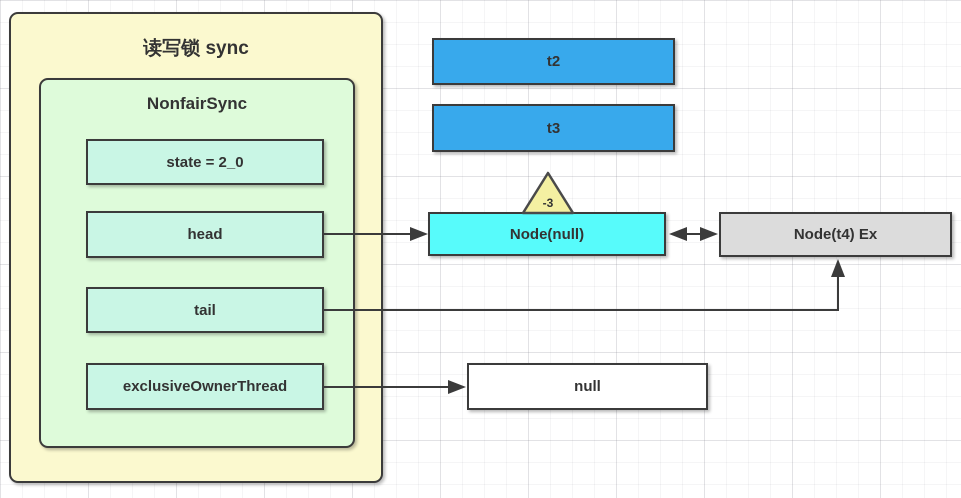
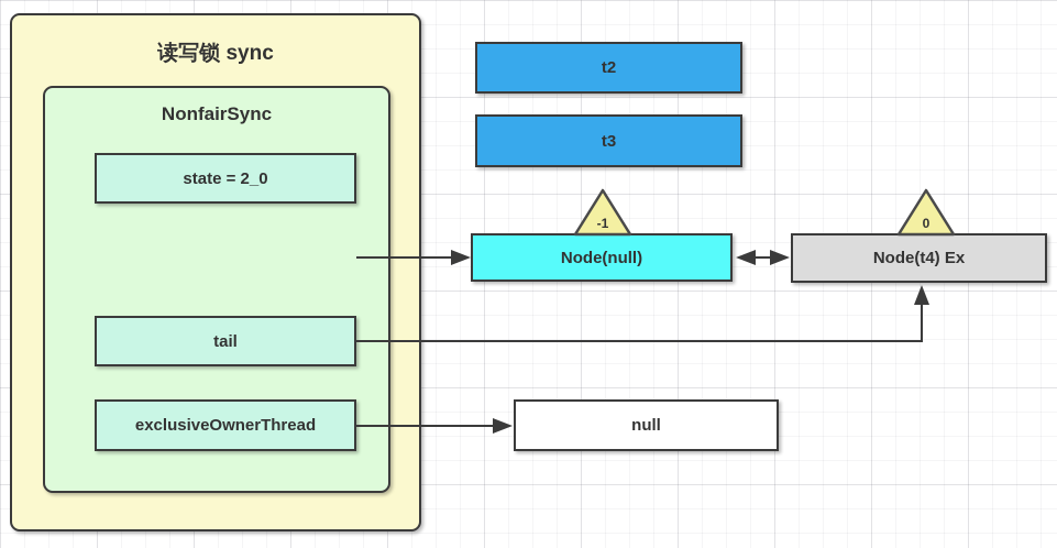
  读写锁 sync
  NonfairSync
  state = 2_0
- head
  tail
  exclusiveOwnerThread
  t2
  t3
  Node(null)
  Node(t4) Ex
  null
- -3
+ -1
+ 0
